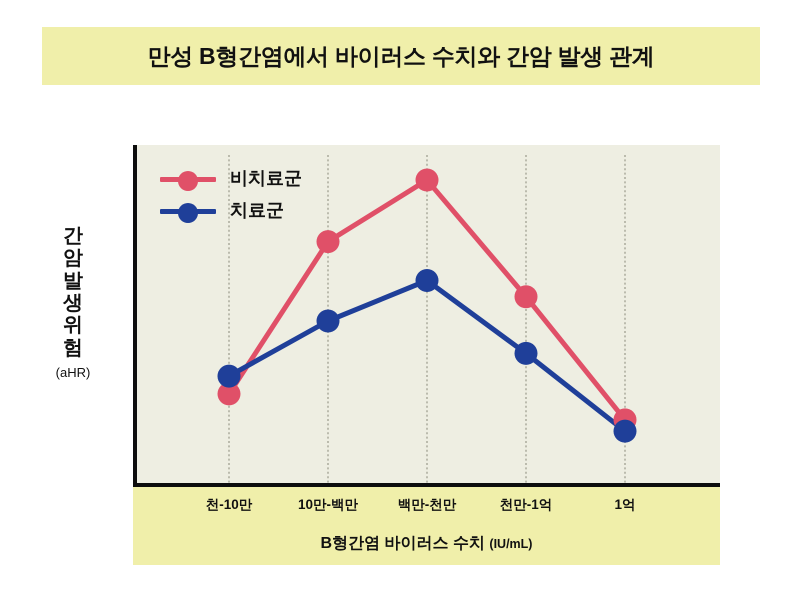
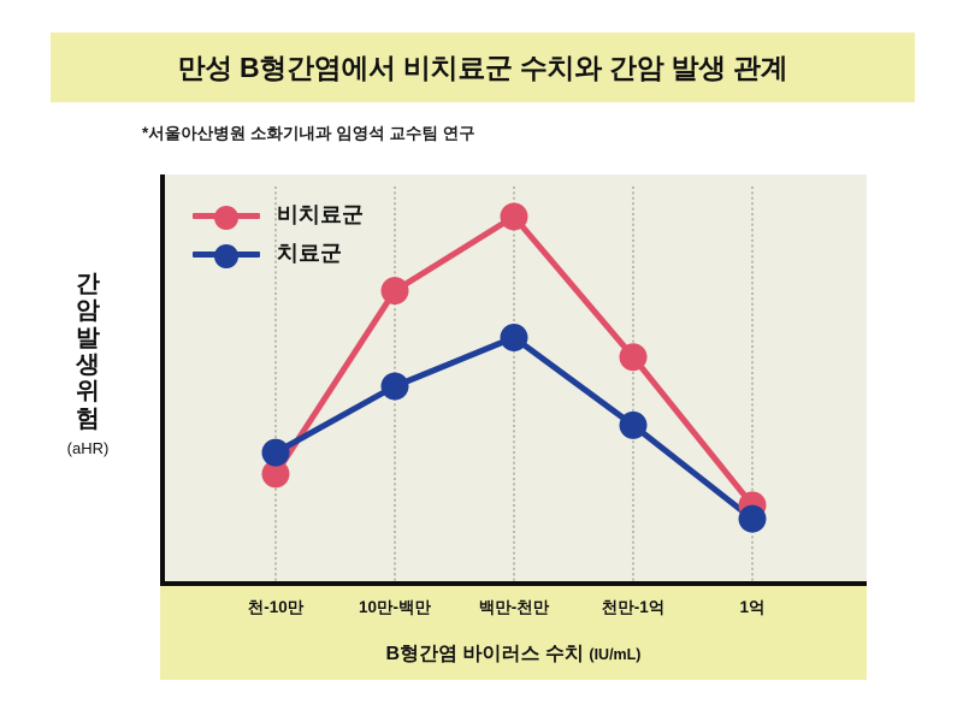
- 만성 B형간염에서 바이러스 수치와 간암 발생 관계
+ 만성 B형간염에서 비치료군 수치와 간암 발생 관계
+ *서울아산병원 소화기내과 임영석 교수팀 연구
  간
  암
  발
  생
  위
  험
  (aHR)
  비치료군
  치료군
  천-10만
  10만-백만
  백만-천만
  천만-1억
  1억
  B형간염 바이러스 수치 (IU/mL)
